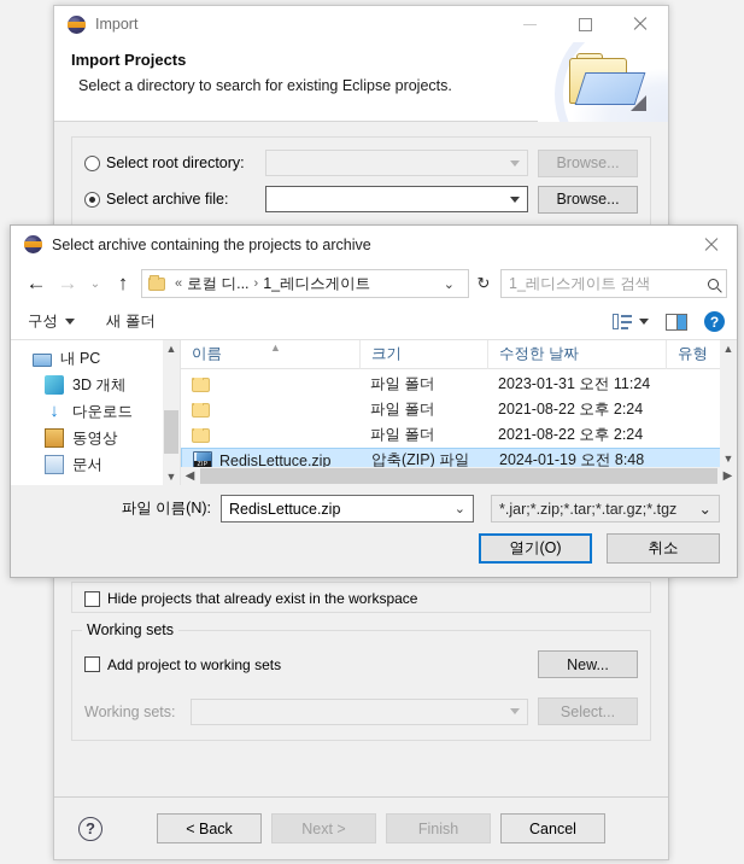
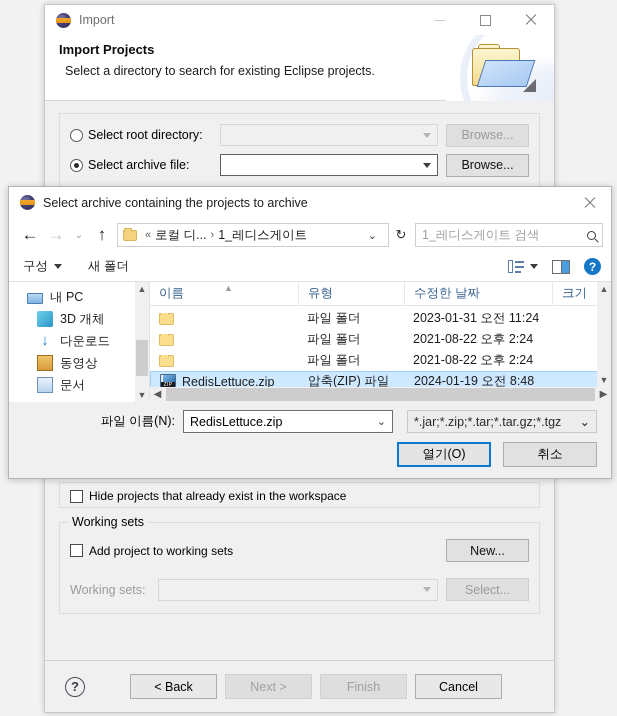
  Import
  Import Projects
  Select a directory to search for existing Eclipse projects.
  Select root directory:
  Browse...
  Select archive file:
  Browse...
  Hide projects that already exist in the workspace
  Working sets
  Add project to working sets
  New...
  Working sets:
  Select...
  ?
  < Back
  Next >
  Finish
  Cancel
  Select archive containing the projects to archive
  ←
  →
  ⌄
  ↑
  «
  로컬 디...
  ›
  1_레디스게이트
  ⌄
  ↻
  1_레디스게이트 검색
  구성
  새 폴더
  ?
  내 PC
  3D 개체
  ↓
  다운로드
  동영상
  문서
  ▲
  ▼
  ▲
  이름
- 크기
+ 유형
  수정한 날짜
- 유형
+ 크기
  파일 폴더
  2023-01-31 오전 11:24
  파일 폴더
  2021-08-22 오후 2:24
  파일 폴더
  2021-08-22 오후 2:24
  RedisLettuce.zip
  압축(ZIP) 파일
  2024-01-19 오전 8:48
  ▲
  ▼
  ◀
  ▶
  파일 이름(N):
  RedisLettuce.zip
  ⌄
  *.jar;*.zip;*.tar;*.tar.gz;*.tgz
  ⌄
  열기(O)
  취소
